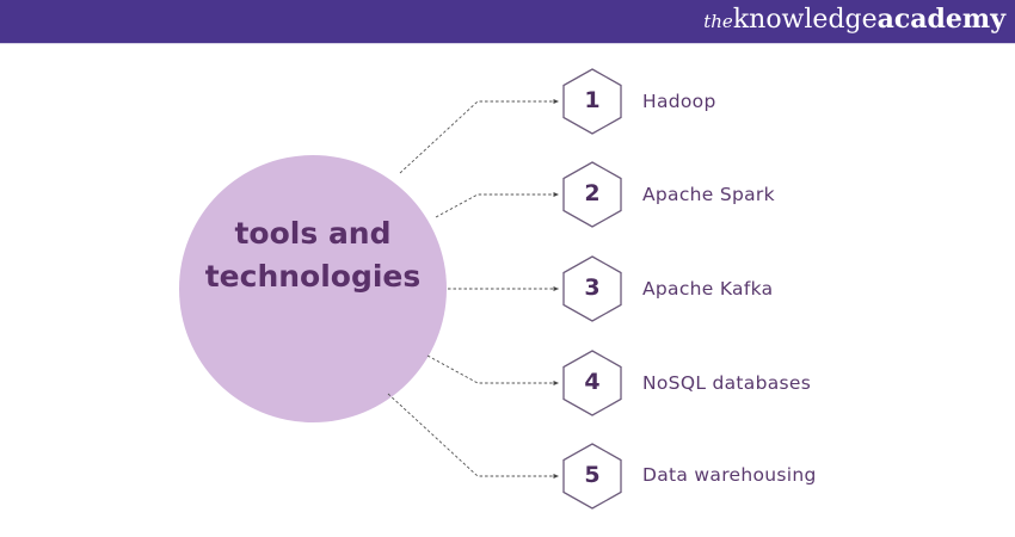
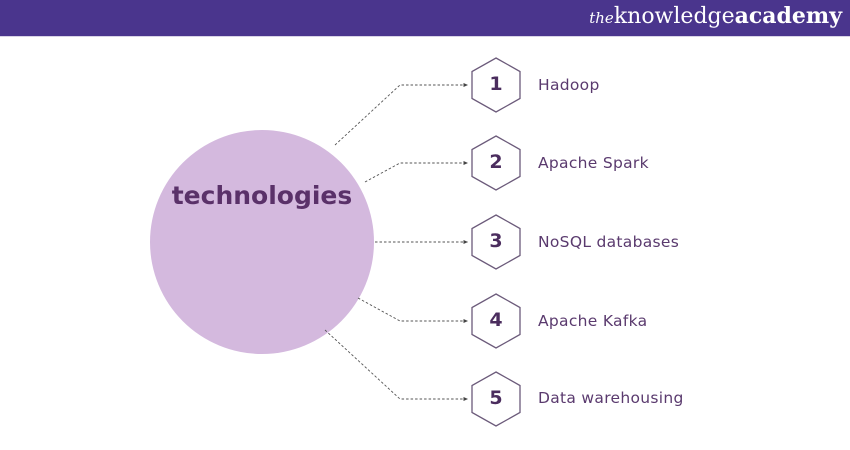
  theknowledgeacademy
- tools and
  technologies
  1
  Hadoop
  2
  Apache Spark
  3
- Apache Kafka
+ NoSQL databases
  4
- NoSQL databases
+ Apache Kafka
  5
  Data warehousing
